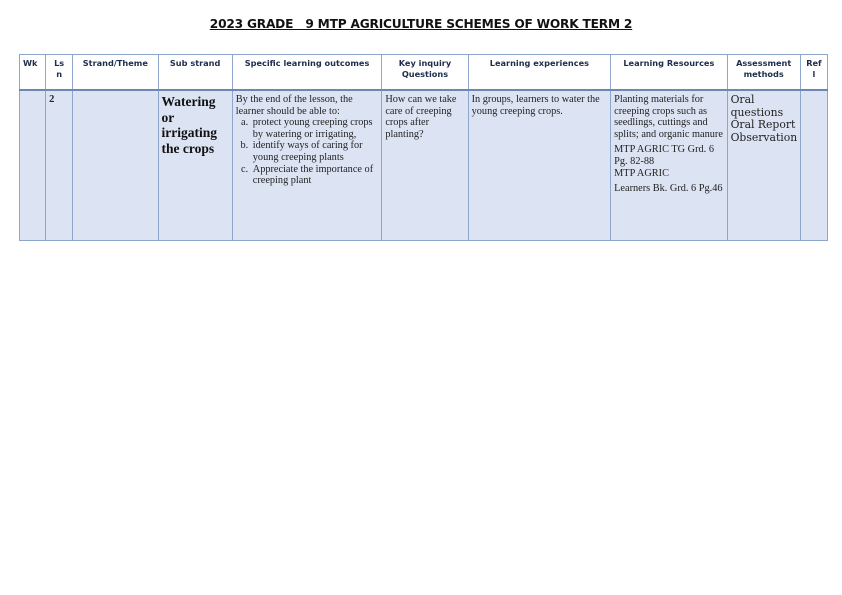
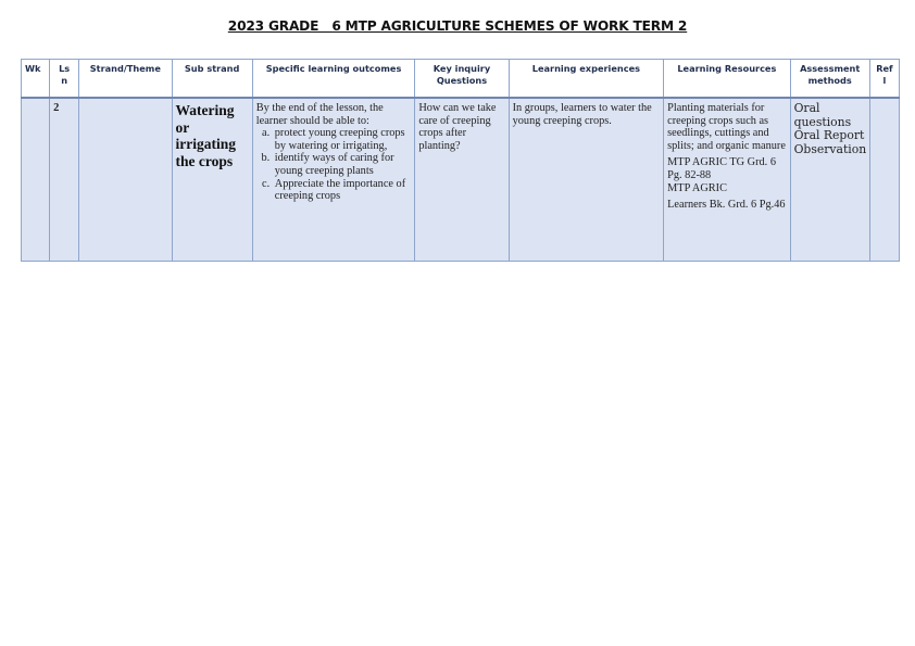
- 2023 GRADE 9 MTP AGRICULTURE SCHEMES OF WORK TERM 2
+ 2023 GRADE 6 MTP AGRICULTURE SCHEMES OF WORK TERM 2
  Wk	Lsn	Strand/Theme	Sub strand	Specific learning outcomes	Key inquiryQuestions	Learning experiences	Learning Resources	Assessmentmethods	Refl
- 	2		Watering or irrigating the crops	By the end of the lesson, the learner should be able to: protect young creeping crops by watering or irrigating, identify ways of caring for young creeping plants Appreciate the importance of creeping plant	How can we take care of creeping crops after planting?	In groups, learners to water the young creeping crops.	Planting materials for creeping crops such as seedlings, cuttings and splits; and organic manure MTP AGRIC TG Grd. 6 Pg. 82-88 MTP AGRIC Learners Bk. Grd. 6 Pg.46	Oral questions Oral Report Observation
+ 	2		Watering or irrigating the crops	By the end of the lesson, the learner should be able to: protect young creeping crops by watering or irrigating, identify ways of caring for young creeping plants Appreciate the importance of creeping crops	How can we take care of creeping crops after planting?	In groups, learners to water the young creeping crops.	Planting materials for creeping crops such as seedlings, cuttings and splits; and organic manure MTP AGRIC TG Grd. 6 Pg. 82-88 MTP AGRIC Learners Bk. Grd. 6 Pg.46	Oral questions Oral Report Observation
